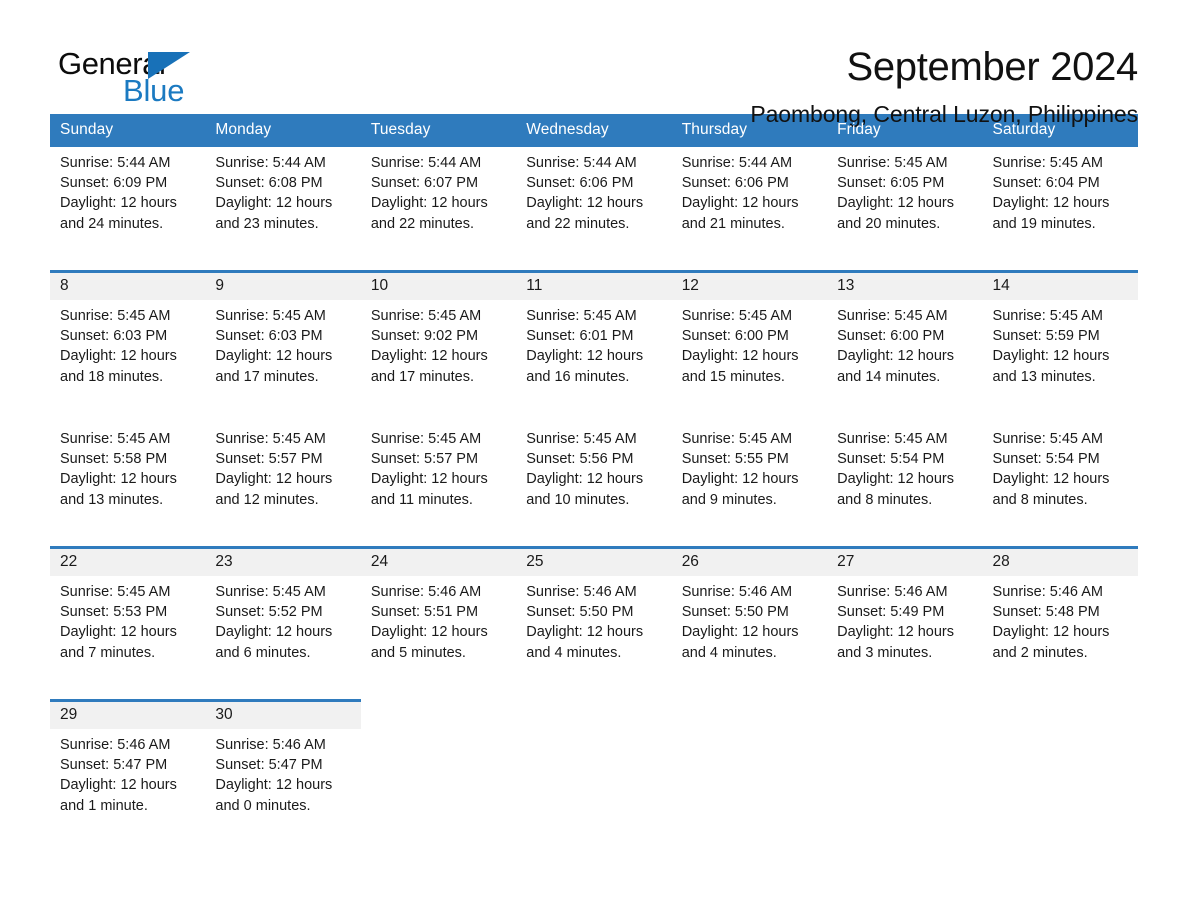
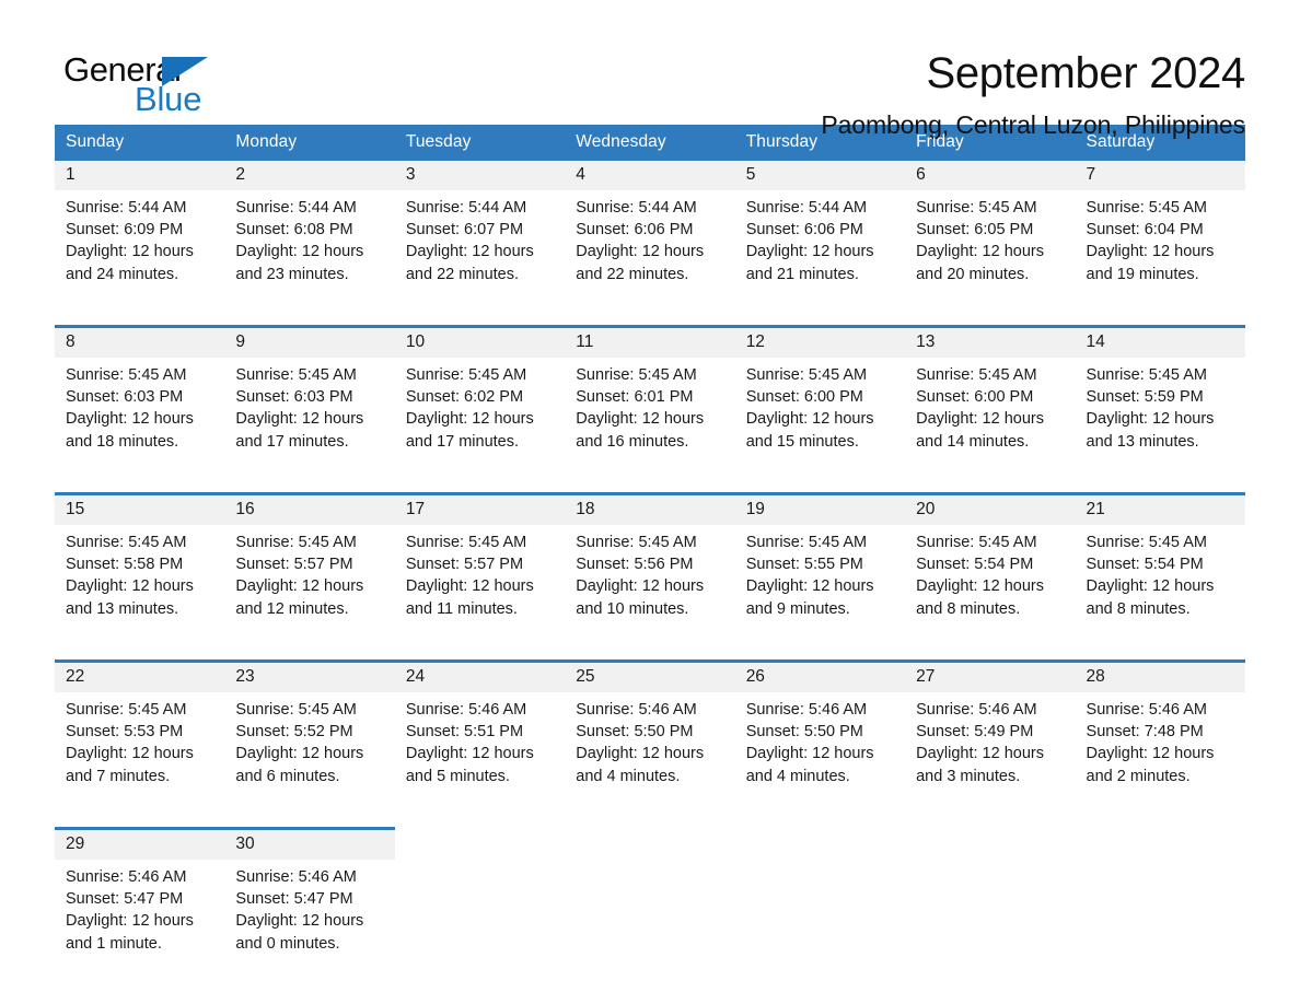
  General
  Blue
  September 2024
  Paombong, Central Luzon, Philippines
  Sunday	Monday	Tuesday	Wednesday	Thursday	Friday	Saturday
+ 1	2	3	4	5	6	7
  Sunrise: 5:44 AMSunset: 6:09 PMDaylight: 12 hoursand 24 minutes.	Sunrise: 5:44 AMSunset: 6:08 PMDaylight: 12 hoursand 23 minutes.	Sunrise: 5:44 AMSunset: 6:07 PMDaylight: 12 hoursand 22 minutes.	Sunrise: 5:44 AMSunset: 6:06 PMDaylight: 12 hoursand 22 minutes.	Sunrise: 5:44 AMSunset: 6:06 PMDaylight: 12 hoursand 21 minutes.	Sunrise: 5:45 AMSunset: 6:05 PMDaylight: 12 hoursand 20 minutes.	Sunrise: 5:45 AMSunset: 6:04 PMDaylight: 12 hoursand 19 minutes.
  8	9	10	11	12	13	14
- Sunrise: 5:45 AMSunset: 6:03 PMDaylight: 12 hoursand 18 minutes.	Sunrise: 5:45 AMSunset: 6:03 PMDaylight: 12 hoursand 17 minutes.	Sunrise: 5:45 AMSunset: 9:02 PMDaylight: 12 hoursand 17 minutes.	Sunrise: 5:45 AMSunset: 6:01 PMDaylight: 12 hoursand 16 minutes.	Sunrise: 5:45 AMSunset: 6:00 PMDaylight: 12 hoursand 15 minutes.	Sunrise: 5:45 AMSunset: 6:00 PMDaylight: 12 hoursand 14 minutes.	Sunrise: 5:45 AMSunset: 5:59 PMDaylight: 12 hoursand 13 minutes.
+ Sunrise: 5:45 AMSunset: 6:03 PMDaylight: 12 hoursand 18 minutes.	Sunrise: 5:45 AMSunset: 6:03 PMDaylight: 12 hoursand 17 minutes.	Sunrise: 5:45 AMSunset: 6:02 PMDaylight: 12 hoursand 17 minutes.	Sunrise: 5:45 AMSunset: 6:01 PMDaylight: 12 hoursand 16 minutes.	Sunrise: 5:45 AMSunset: 6:00 PMDaylight: 12 hoursand 15 minutes.	Sunrise: 5:45 AMSunset: 6:00 PMDaylight: 12 hoursand 14 minutes.	Sunrise: 5:45 AMSunset: 5:59 PMDaylight: 12 hoursand 13 minutes.
+ 15	16	17	18	19	20	21
  Sunrise: 5:45 AMSunset: 5:58 PMDaylight: 12 hoursand 13 minutes.	Sunrise: 5:45 AMSunset: 5:57 PMDaylight: 12 hoursand 12 minutes.	Sunrise: 5:45 AMSunset: 5:57 PMDaylight: 12 hoursand 11 minutes.	Sunrise: 5:45 AMSunset: 5:56 PMDaylight: 12 hoursand 10 minutes.	Sunrise: 5:45 AMSunset: 5:55 PMDaylight: 12 hoursand 9 minutes.	Sunrise: 5:45 AMSunset: 5:54 PMDaylight: 12 hoursand 8 minutes.	Sunrise: 5:45 AMSunset: 5:54 PMDaylight: 12 hoursand 8 minutes.
  22	23	24	25	26	27	28
- Sunrise: 5:45 AMSunset: 5:53 PMDaylight: 12 hoursand 7 minutes.	Sunrise: 5:45 AMSunset: 5:52 PMDaylight: 12 hoursand 6 minutes.	Sunrise: 5:46 AMSunset: 5:51 PMDaylight: 12 hoursand 5 minutes.	Sunrise: 5:46 AMSunset: 5:50 PMDaylight: 12 hoursand 4 minutes.	Sunrise: 5:46 AMSunset: 5:50 PMDaylight: 12 hoursand 4 minutes.	Sunrise: 5:46 AMSunset: 5:49 PMDaylight: 12 hoursand 3 minutes.	Sunrise: 5:46 AMSunset: 5:48 PMDaylight: 12 hoursand 2 minutes.
+ Sunrise: 5:45 AMSunset: 5:53 PMDaylight: 12 hoursand 7 minutes.	Sunrise: 5:45 AMSunset: 5:52 PMDaylight: 12 hoursand 6 minutes.	Sunrise: 5:46 AMSunset: 5:51 PMDaylight: 12 hoursand 5 minutes.	Sunrise: 5:46 AMSunset: 5:50 PMDaylight: 12 hoursand 4 minutes.	Sunrise: 5:46 AMSunset: 5:50 PMDaylight: 12 hoursand 4 minutes.	Sunrise: 5:46 AMSunset: 5:49 PMDaylight: 12 hoursand 3 minutes.	Sunrise: 5:46 AMSunset: 7:48 PMDaylight: 12 hoursand 2 minutes.
  29	30
  Sunrise: 5:46 AMSunset: 5:47 PMDaylight: 12 hoursand 1 minute.	Sunrise: 5:46 AMSunset: 5:47 PMDaylight: 12 hoursand 0 minutes.
